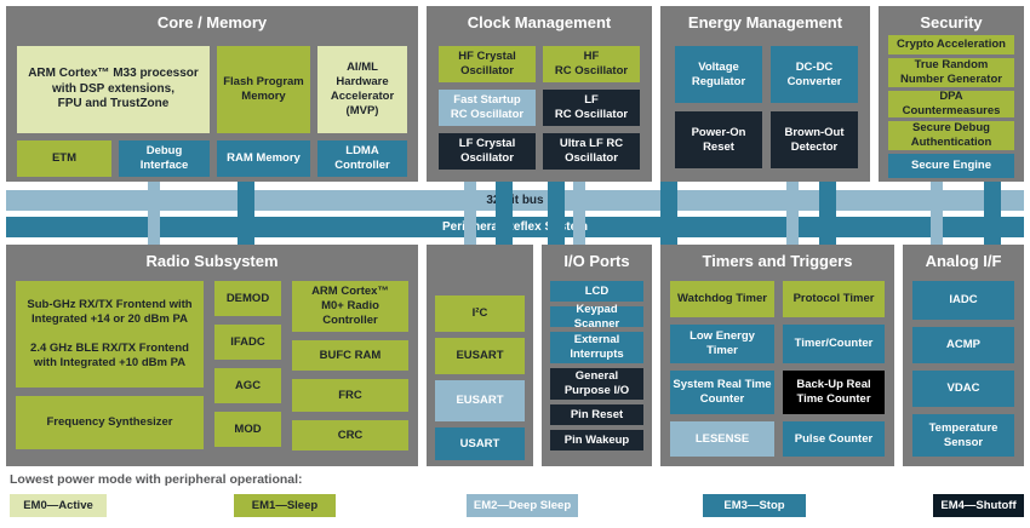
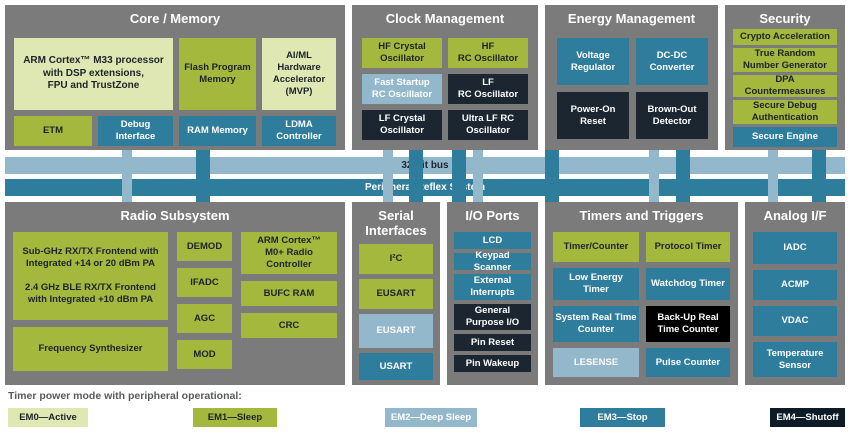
  Core / Memory
  ARM Cortex™ M33 processor
  with DSP extensions,
  FPU and TrustZone
  Flash Program
  Memory
  AI/ML Hardware
  Accelerator
  (MVP)
  ETM
  Debug Interface
  RAM Memory
  LDMA
  Controller
  Clock Management
  HF Crystal
  Oscillator
  HF
  RC Oscillator
  Fast Startup
  RC Oscillator
  LF
  RC Oscillator
  LF Crystal
  Oscillator
  Ultra LF RC
  Oscillator
  Energy Management
  Voltage
  Regulator
  DC-DC
  Converter
  Power-On
  Reset
  Brown-Out
  Detector
  Security
  Crypto Acceleration
  True Random
  Number Generator
  DPA
  Countermeasures
  Secure Debug
  Authentication
  Secure Engine
  Radio Subsystem
  Sub-GHz RX/TX Frontend with
  Integrated +14 or 20 dBm PA
  2.4 GHz BLE RX/TX Frontend
  with Integrated +10 dBm PA
  Frequency Synthesizer
  DEMOD
  IFADC
  AGC
  MOD
  ARM Cortex™
  M0+ Radio
  Controller
  BUFC RAM
- FRC
  CRC
+ Serial Interfaces
  I²C
  EUSART
  EUSART
  USART
  I/O Ports
  LCD
  Keypad Scanner
  External
  Interrupts
  General
  Purpose I/O
  Pin Reset
  Pin Wakeup
  Timers and Triggers
- Watchdog Timer
+ Timer/Counter
  Protocol Timer
  Low Energy Timer
- Timer/Counter
+ Watchdog Timer
  System Real Time
  Counter
  Back-Up Real
  Time Counter
  LESENSE
  Pulse Counter
  Analog I/F
  IADC
  ACMP
  VDAC
  Temperature
  Sensor
- Lowest power mode with peripheral operational:
+ Timer power mode with peripheral operational:
  EM0—Active
  EM1—Sleep
  EM2—Deep Sleep
  EM3—Stop
  EM4—Shutoff
